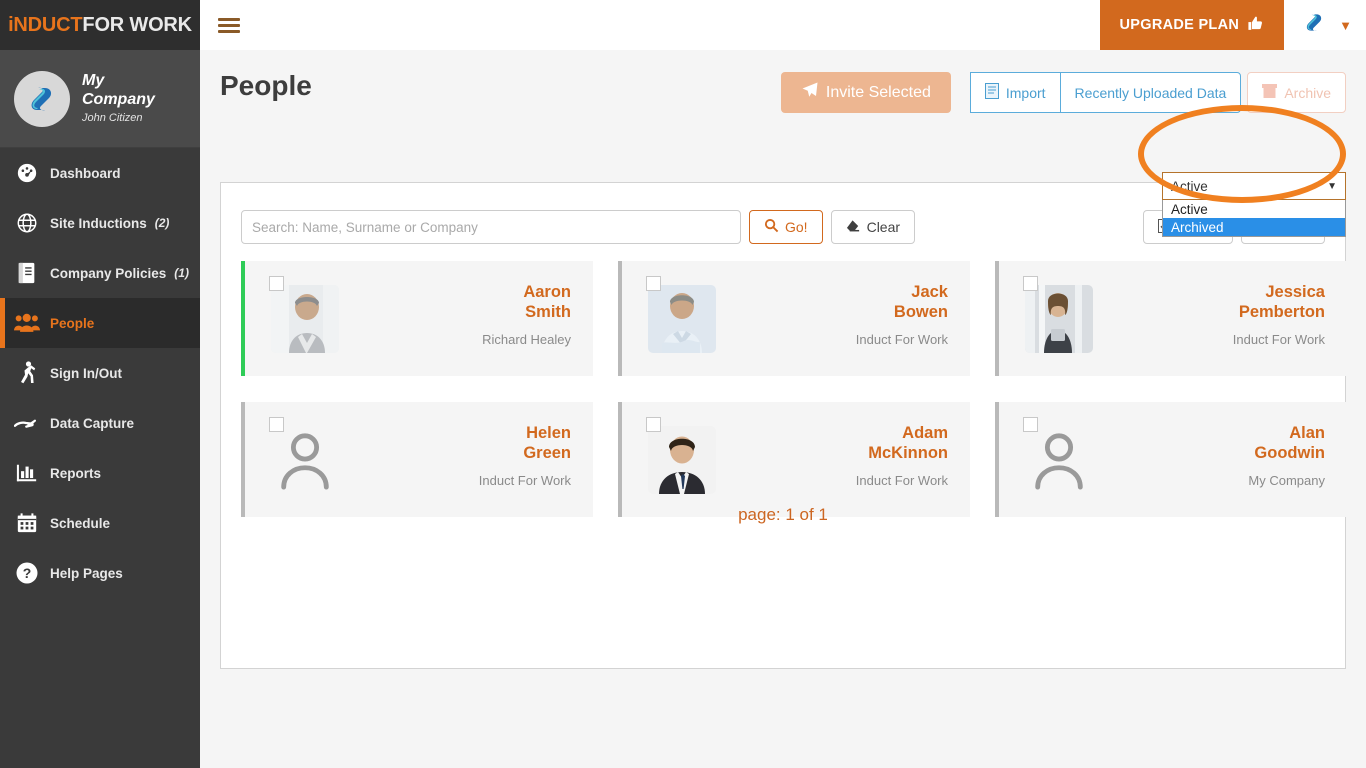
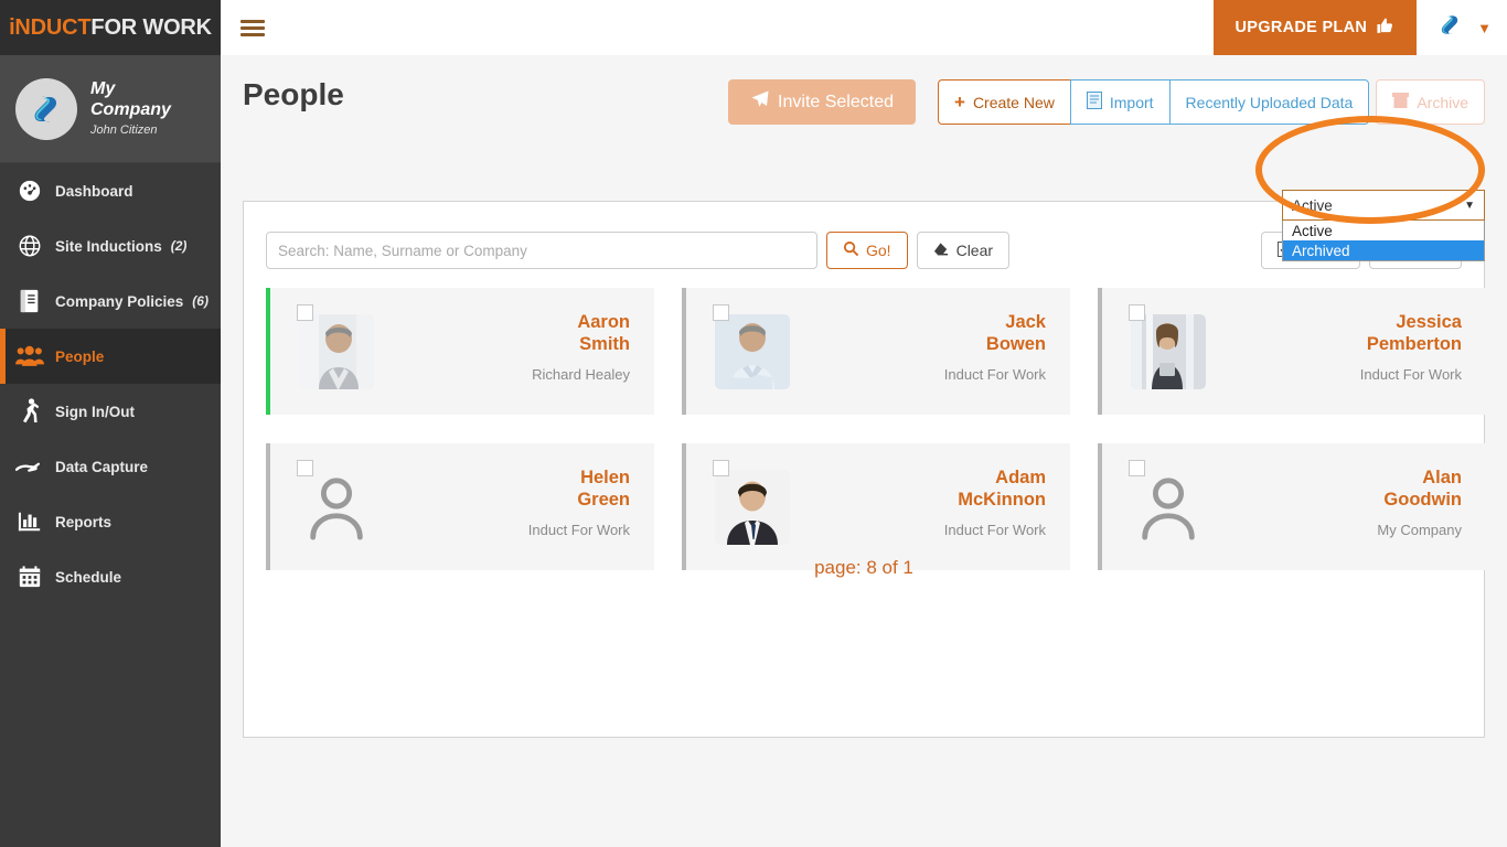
  iNDUCTFOR WORK
  My Company
  John Citizen
  Dashboard
  Site Inductions
  (2)
  Company Policies
- (1)
+ (6)
  People
  Sign In/Out
  Data Capture
  Reports
  Schedule
- ?
- Help Pages
  UPGRADE PLAN
  ▼
  People
  Invite Selected
+ +
+ Create New
  Import
  Recently Uploaded Data
  Archive
  Active
  ▼
  Active
  Archived
  Search: Name, Surname or Company
  Go!
  Clear
  Aaron
  Smith
  Richard Healey
  Jack
  Bowen
  Induct For Work
  Jessica
  Pemberton
  Induct For Work
  Helen
  Green
  Induct For Work
  Adam
  McKinnon
  Induct For Work
  Alan
  Goodwin
  My Company
- page: 1 of 1
+ page: 8 of 1
